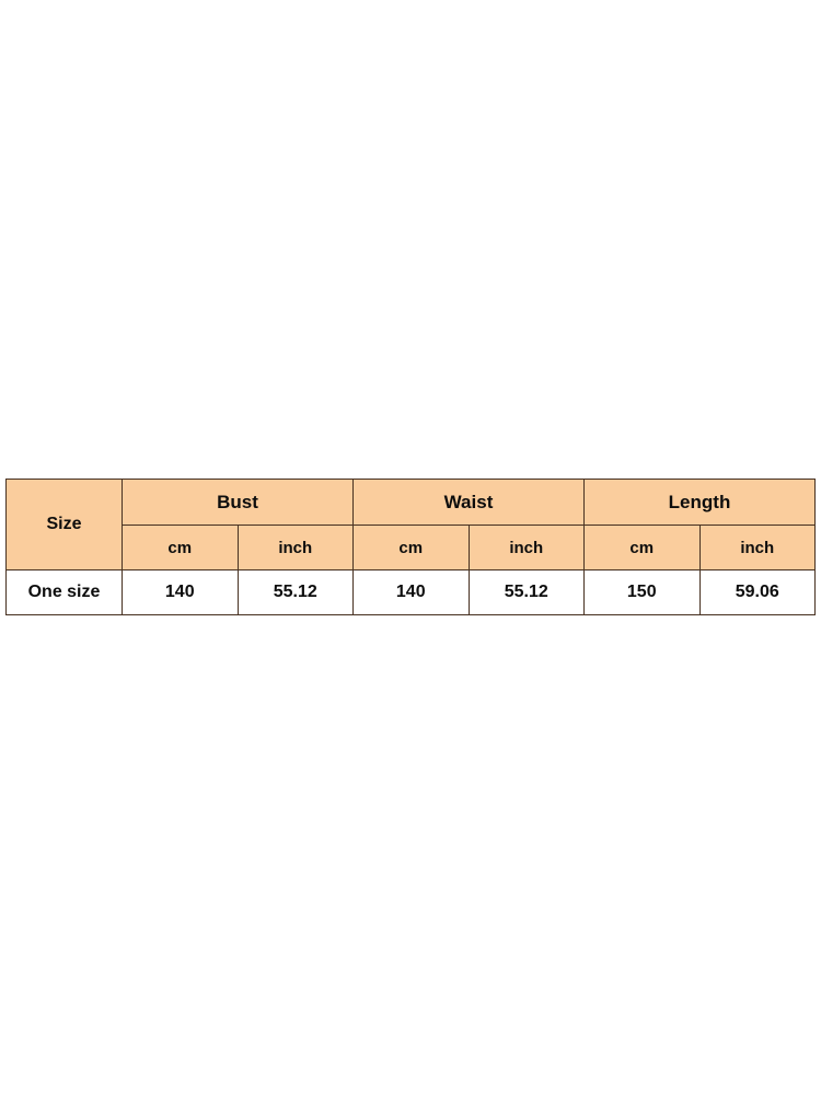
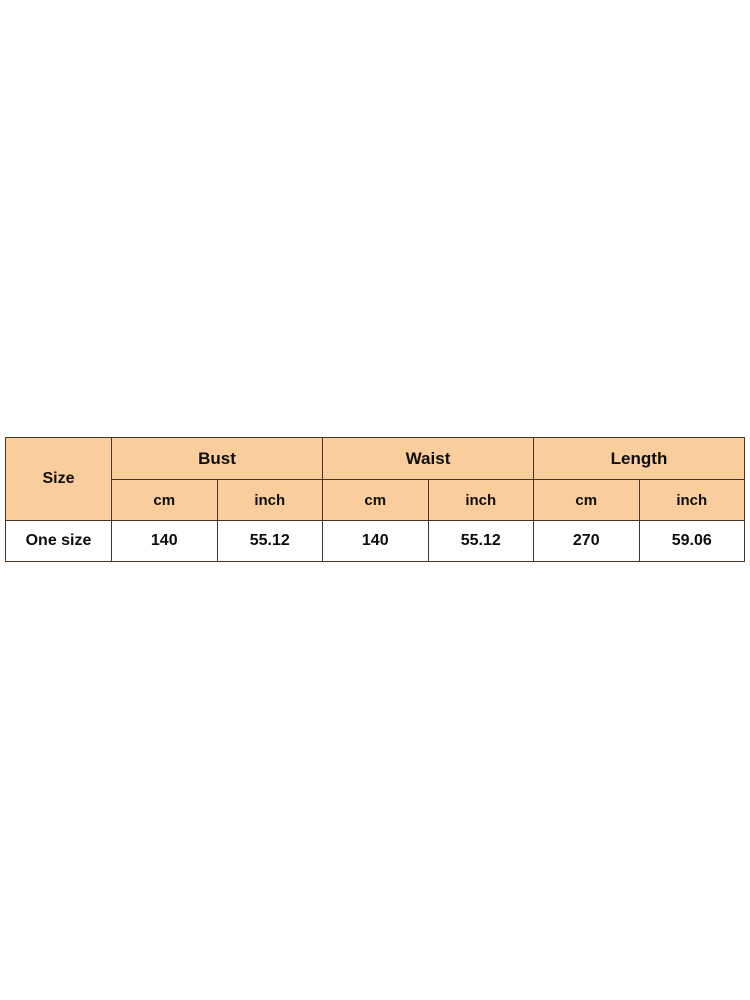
  Size	Bust	Waist	Length
  cm	inch	cm	inch	cm	inch
- One size	140	55.12	140	55.12	150	59.06
+ One size	140	55.12	140	55.12	270	59.06
